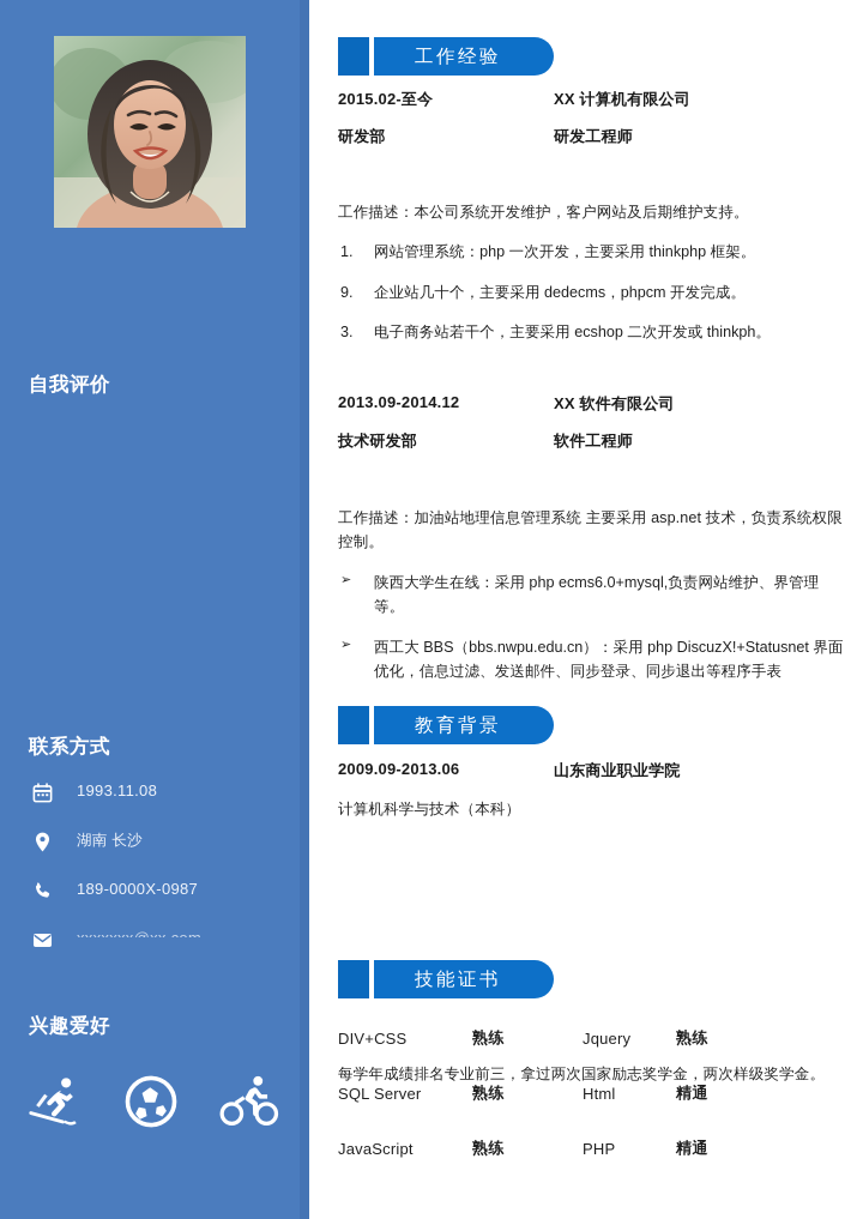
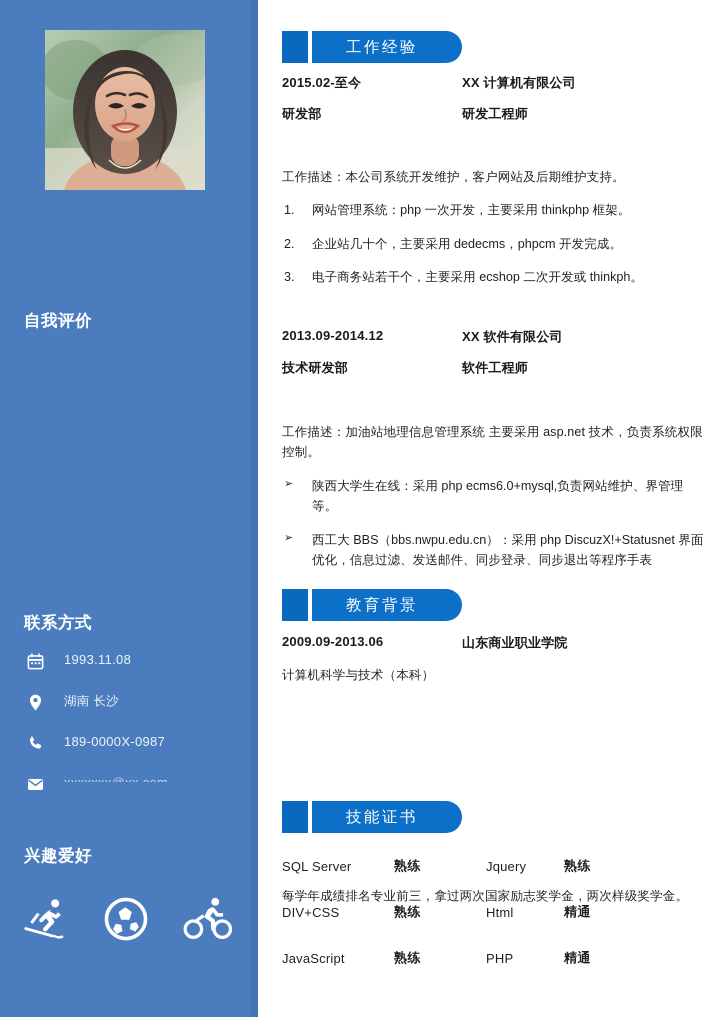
  自我评价
  联系方式
  1993.11.08
  湖南 长沙
  189-0000X-0987
  兴趣爱好
  工作经验
  2015.02-至今
  XX 计算机有限公司
  研发部
  研发工程师
  工作描述：本公司系统开发维护，客户网站及后期维护支持。
  1.
  网站管理系统：php 一次开发，主要采用 thinkphp 框架。
- 9.
+ 2.
  企业站几十个，主要采用 dedecms，phpcm 开发完成。
  3.
  电子商务站若干个，主要采用 ecshop 二次开发或 thinkph。
  2013.09-2014.12
  XX 软件有限公司
  技术研发部
  软件工程师
  工作描述：加油站地理信息管理系统 主要采用 asp.net 技术，负责系统权限控制。
  ➢
  陕西大学生在线：采用 php ecms6.0+mysql,负责网站维护、界管理等。
  ➢
  西工大 BBS（bbs.nwpu.edu.cn）：采用 php DiscuzX!+Statusnet 界面优化，信息过滤、发送邮件、同步登录、同步退出等程序手表
  教育背景
  2009.09-2013.06
  山东商业职业学院
  计算机科学与技术（本科）
  每学年成绩排名专业前三，拿过两次国家励志奖学金，两次样级奖学金。
  技能证书
- DIV+CSS
+ SQL Server
  熟练
  Jquery
  熟练
- SQL Server
+ DIV+CSS
  熟练
  Html
  精通
  JavaScript
  熟练
  PHP
  精通
